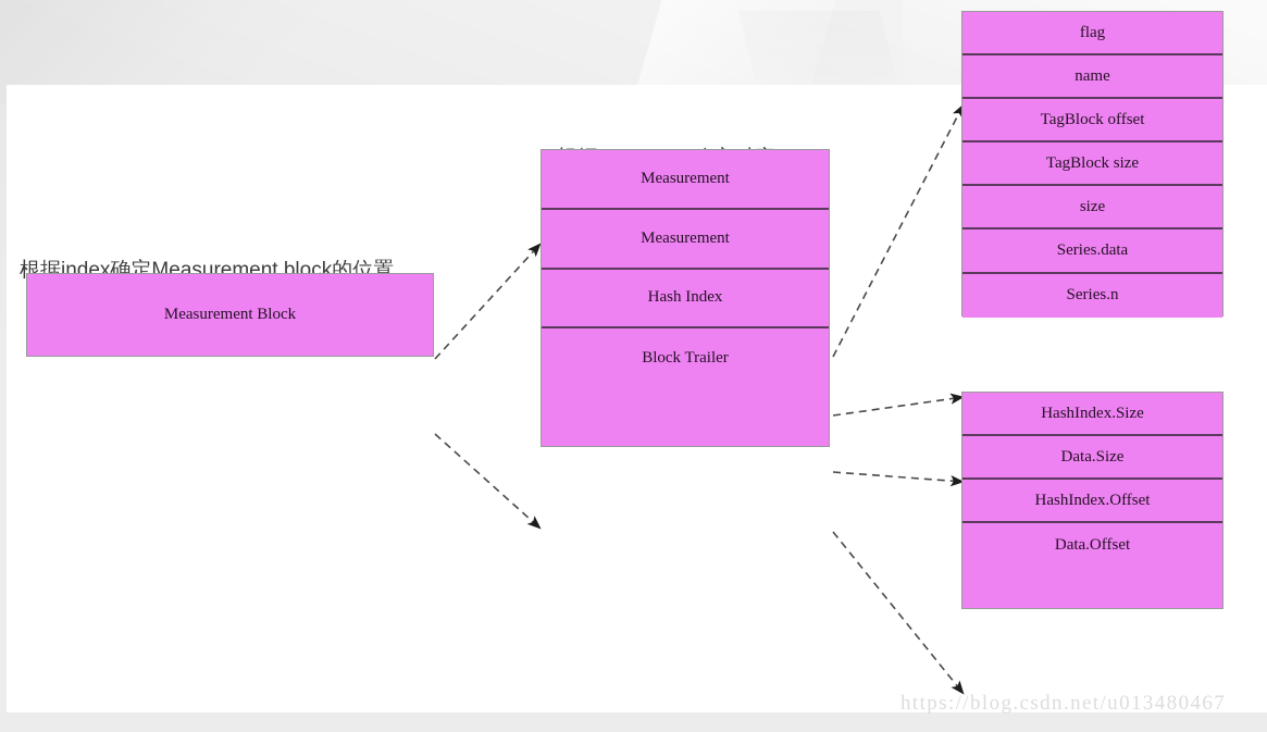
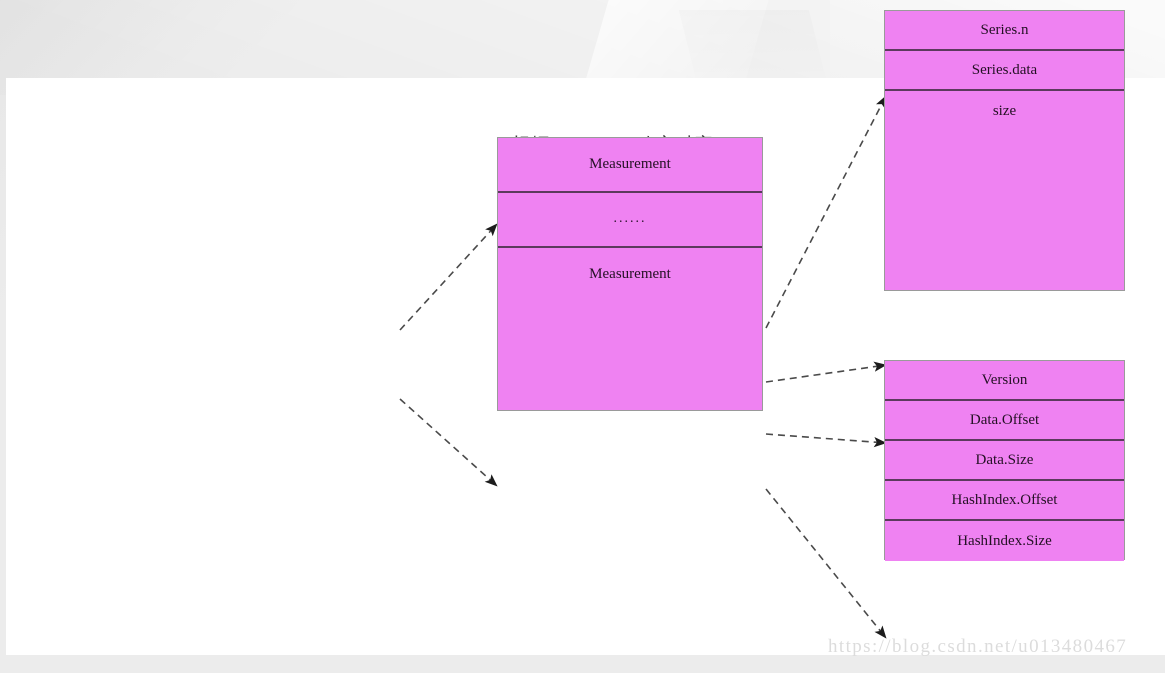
- 根据index确定Measurement block的位置
- Measurement Block
  Measurement
+ ......
  Measurement
- Hash Index
- Block Trailer
- flag
- name
- TagBlock offset
- TagBlock size
- size
+ Series.n
  Series.data
- Series.n
+ size
+ Version
- HashIndex.Size
+ Data.Offset
  Data.Size
  HashIndex.Offset
- Data.Offset
+ HashIndex.Size
  https://blog.csdn.net/u013480467
